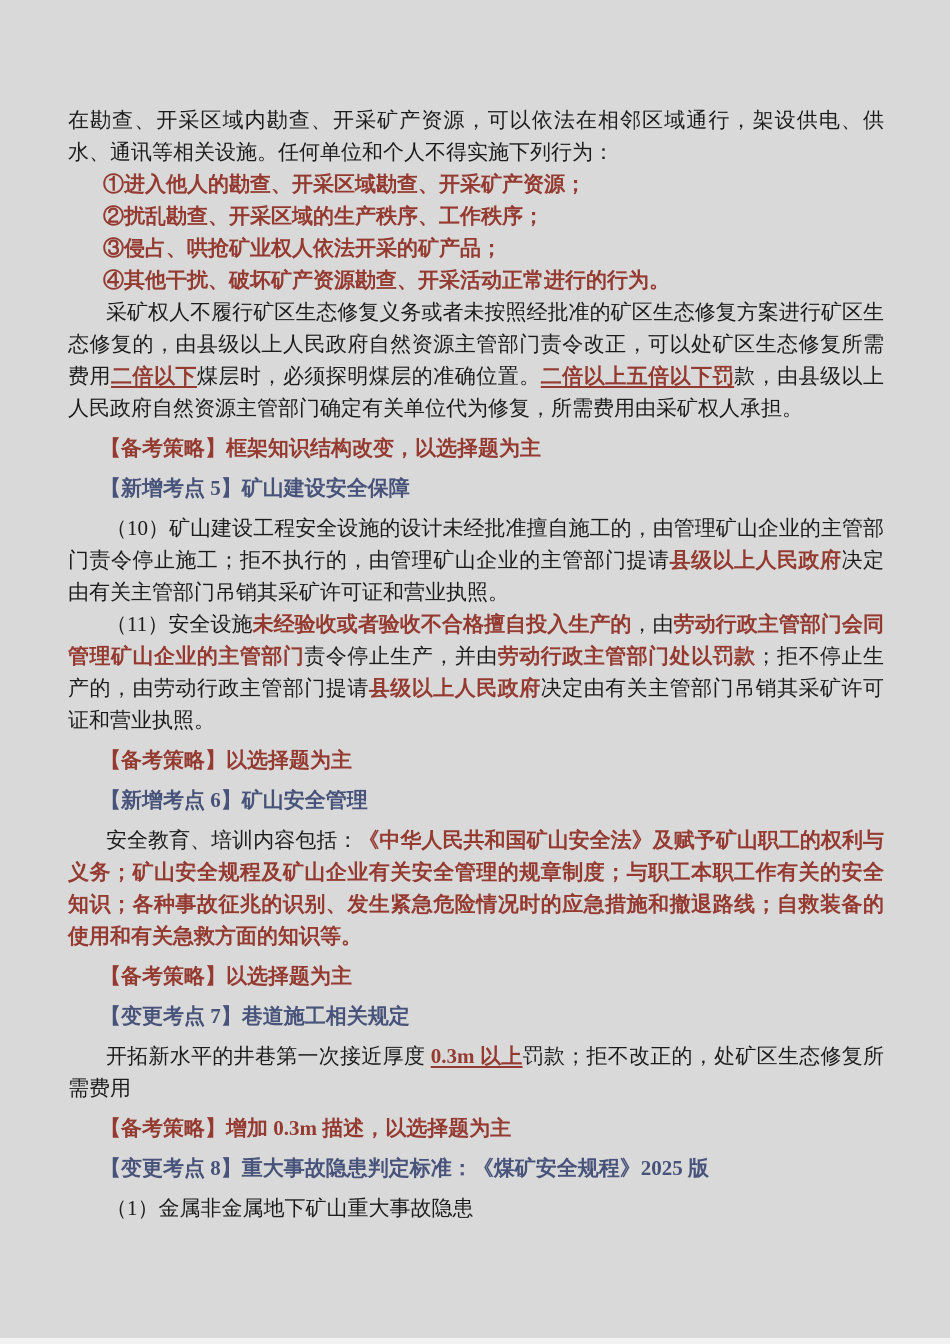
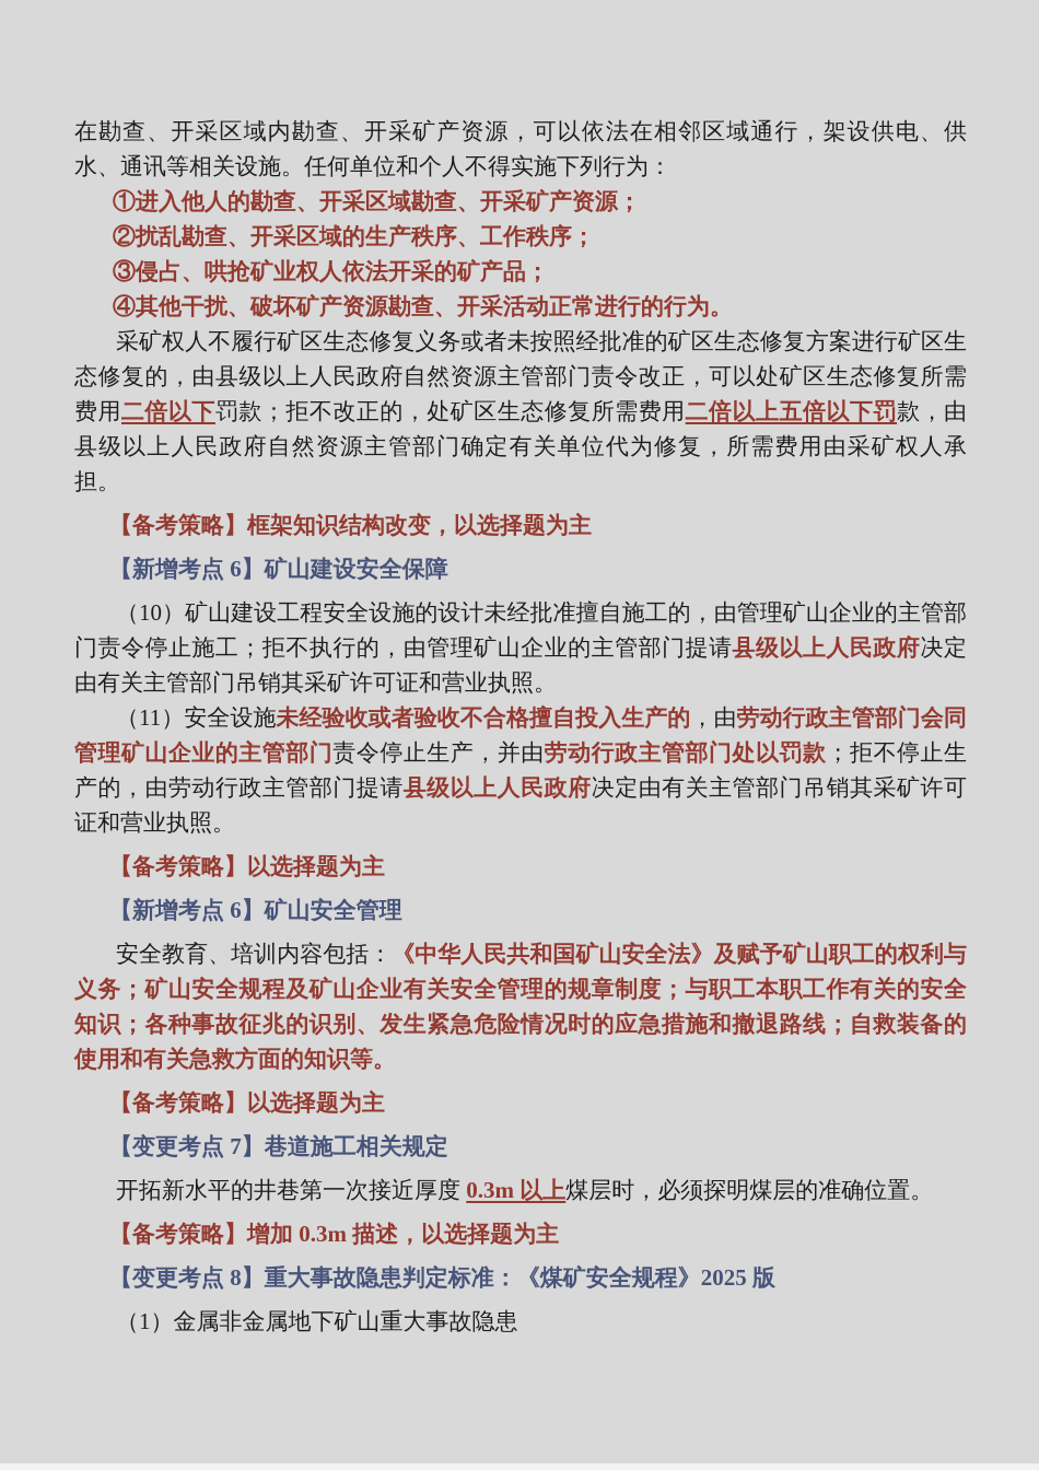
  在勘查、开采区域内勘查、开采矿产资源，可以依法在相邻区域通行，架设供电、供水、通讯等相关设施。任何单位和个人不得实施下列行为：
  ①进入他人的勘查、开采区域勘查、开采矿产资源；
  ②扰乱勘查、开采区域的生产秩序、工作秩序；
  ③侵占、哄抢矿业权人依法开采的矿产品；
  ④其他干扰、破坏矿产资源勘查、开采活动正常进行的行为。
- 采矿权人不履行矿区生态修复义务或者未按照经批准的矿区生态修复方案进行矿区生态修复的，由县级以上人民政府自然资源主管部门责令改正，可以处矿区生态修复所需费用二倍以下煤层时，必须探明煤层的准确位置。二倍以上五倍以下罚款，由县级以上人民政府自然资源主管部门确定有关单位代为修复，所需费用由采矿权人承担。
+ 采矿权人不履行矿区生态修复义务或者未按照经批准的矿区生态修复方案进行矿区生态修复的，由县级以上人民政府自然资源主管部门责令改正，可以处矿区生态修复所需费用二倍以下罚款；拒不改正的，处矿区生态修复所需费用二倍以上五倍以下罚款，由县级以上人民政府自然资源主管部门确定有关单位代为修复，所需费用由采矿权人承担。
  【备考策略】框架知识结构改变，以选择题为主
- 【新增考点 5】矿山建设安全保障
+ 【新增考点 6】矿山建设安全保障
  （10）矿山建设工程安全设施的设计未经批准擅自施工的，由管理矿山企业的主管部门责令停止施工；拒不执行的，由管理矿山企业的主管部门提请县级以上人民政府决定由有关主管部门吊销其采矿许可证和营业执照。
  （11）安全设施未经验收或者验收不合格擅自投入生产的，由劳动行政主管部门会同管理矿山企业的主管部门责令停止生产，并由劳动行政主管部门处以罚款；拒不停止生产的，由劳动行政主管部门提请县级以上人民政府决定由有关主管部门吊销其采矿许可证和营业执照。
  【备考策略】以选择题为主
  【新增考点 6】矿山安全管理
  安全教育、培训内容包括：《中华人民共和国矿山安全法》及赋予矿山职工的权利与义务；矿山安全规程及矿山企业有关安全管理的规章制度；与职工本职工作有关的安全知识；各种事故征兆的识别、发生紧急危险情况时的应急措施和撤退路线；自救装备的使用和有关急救方面的知识等。
  【备考策略】以选择题为主
  【变更考点 7】巷道施工相关规定
- 开拓新水平的井巷第一次接近厚度 0.3m 以上罚款；拒不改正的，处矿区生态修复所需费用
+ 开拓新水平的井巷第一次接近厚度 0.3m 以上煤层时，必须探明煤层的准确位置。
  【备考策略】增加 0.3m 描述，以选择题为主
  【变更考点 8】重大事故隐患判定标准：《煤矿安全规程》2025 版
  （1）金属非金属地下矿山重大事故隐患
